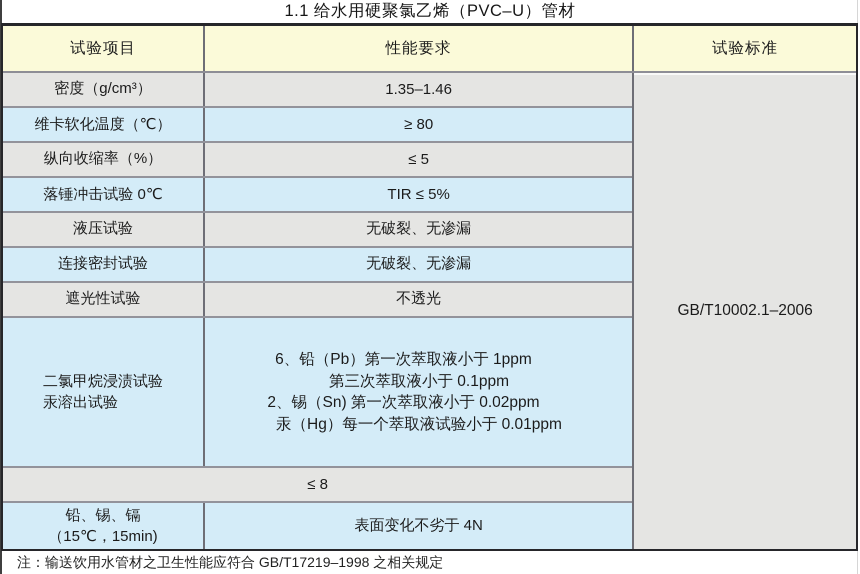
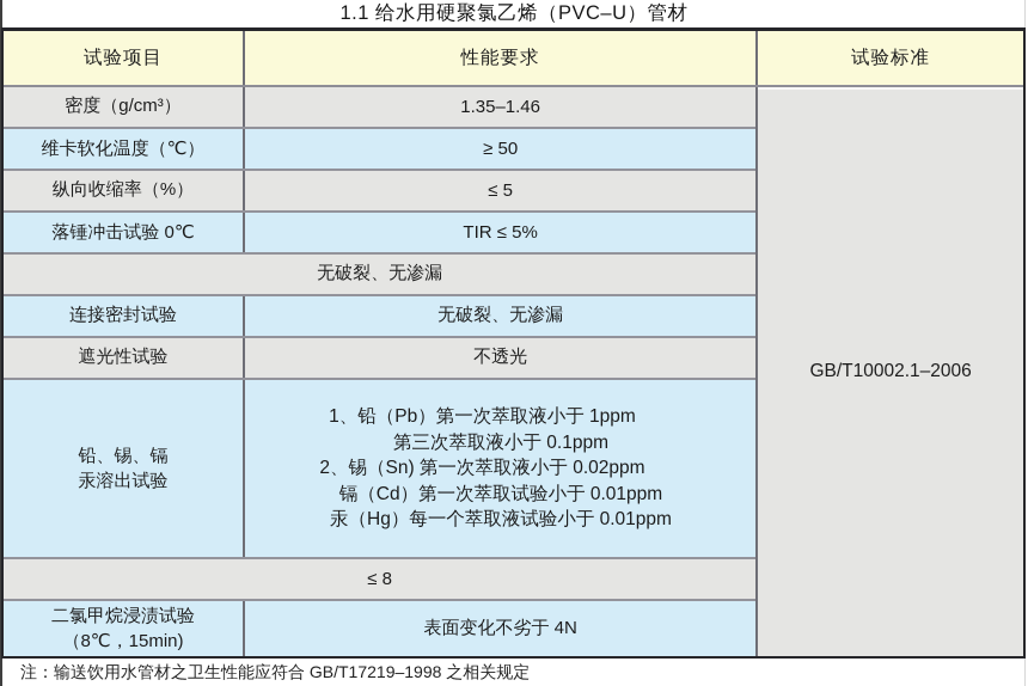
  1.1 给水用硬聚氯乙烯（PVC–U）管材
  试验项目
  性能要求
  试验标准
  密度（g/cm³）
  1.35–1.46
  维卡软化温度（℃）
- ≥ 80
+ ≥ 50
  纵向收缩率（%）
  ≤ 5
  落锤冲击试验 0℃
  TIR ≤ 5%
- 液压试验
  无破裂、无渗漏
  连接密封试验
  无破裂、无渗漏
  遮光性试验
  不透光
- 二氯甲烷浸渍试验
+ 铅、锡、镉
  汞溶出试验
- 6、铅（Pb）第一次萃取液小于 1ppm
+ 1、铅（Pb）第一次萃取液小于 1ppm
  第三次萃取液小于 0.1ppm
  2、锡（Sn) 第一次萃取液小于 0.02ppm
+ 镉（Cd）第一次萃取试验小于 0.01ppm
  汞（Hg）每一个萃取液试验小于 0.01ppm
  ≤ 8
- 铅、锡、镉
+ 二氯甲烷浸渍试验
- （15℃，15min)
+ （8℃，15min)
  表面变化不劣于 4N
  GB/T10002.1–2006
  注：输送饮用水管材之卫生性能应符合 GB/T17219–1998 之相关规定
